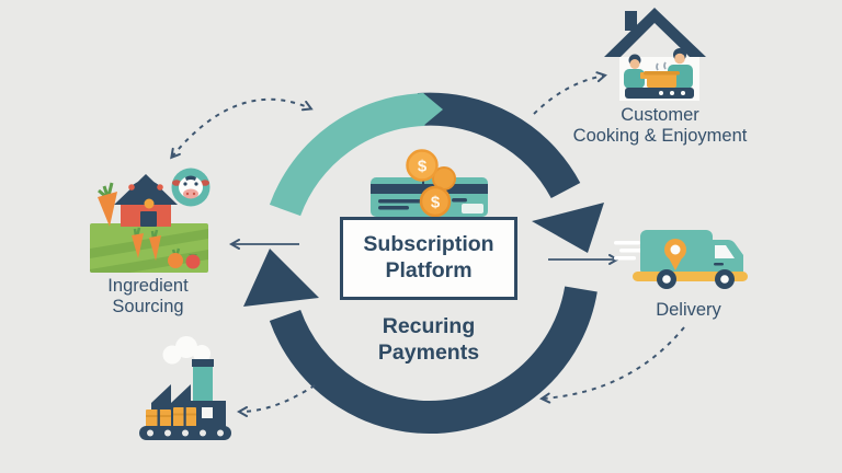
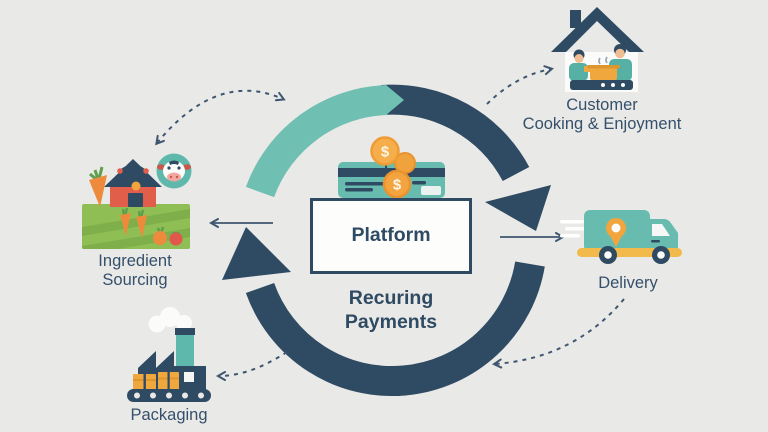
  $
  $
- Subscription
  Platform
  Recuring
  Payments
  Ingredient
  Sourcing
+ Packaging
  Customer
  Cooking & Enjoyment
  Delivery
